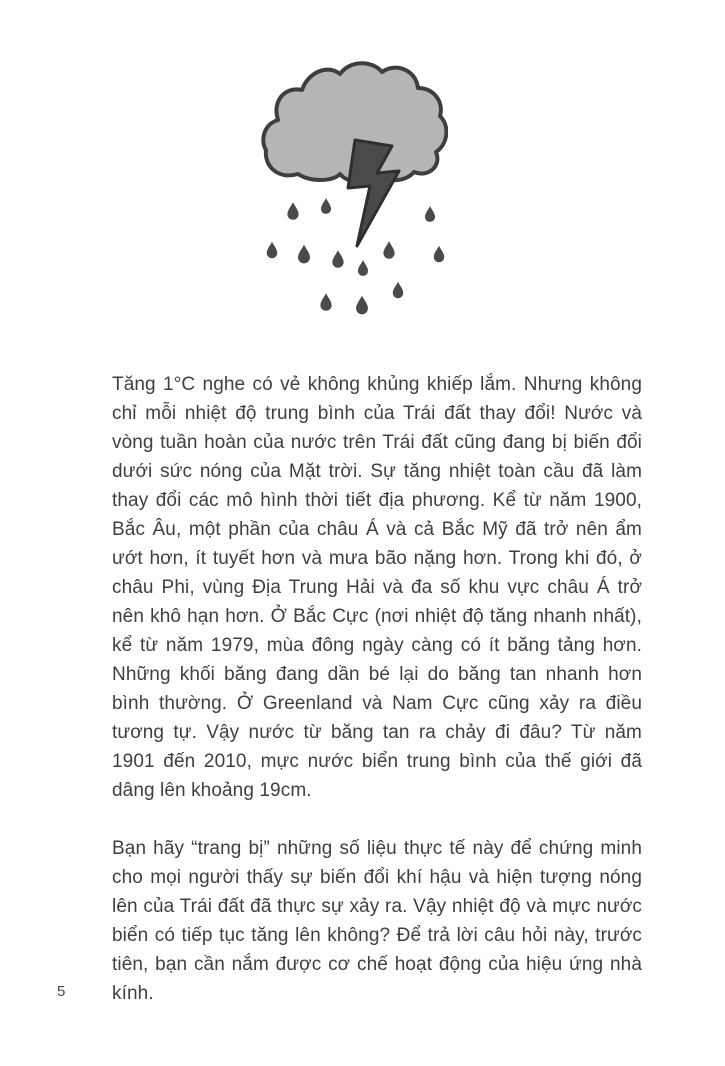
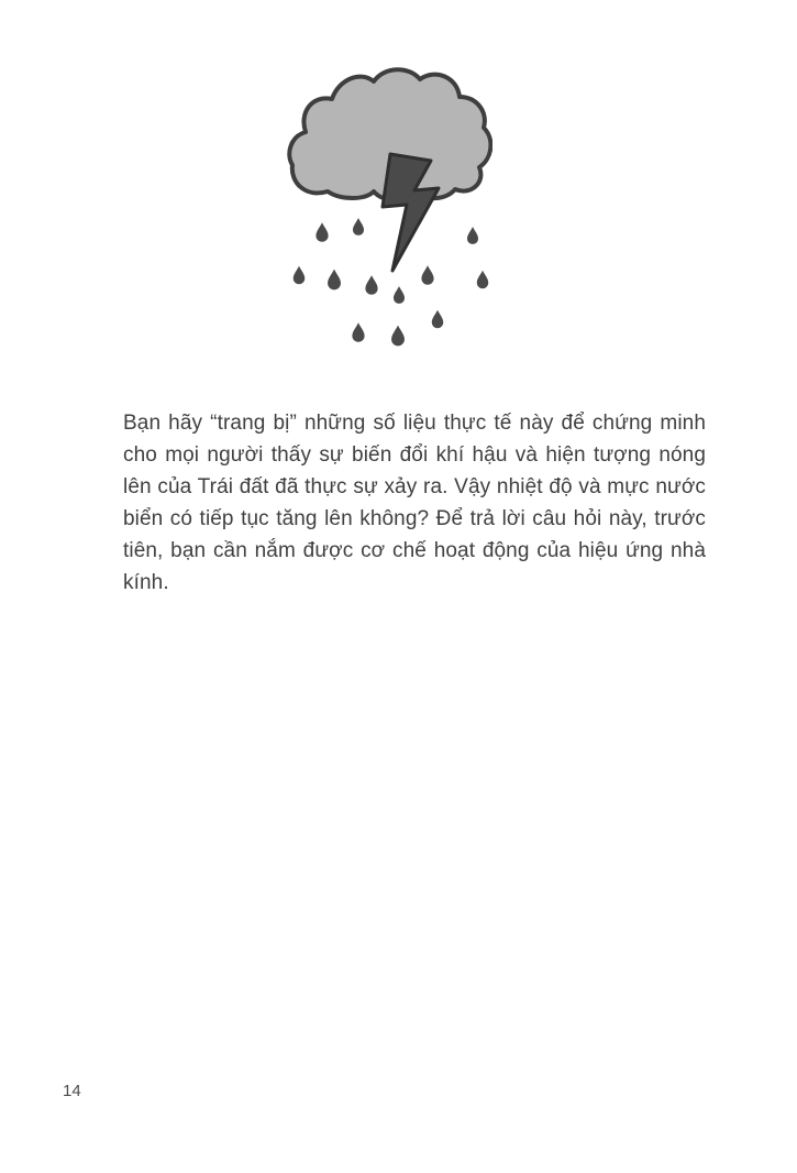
- Tăng 1°C nghe có vẻ không khủng khiếp lắm. Nhưng không chỉ mỗi nhiệt độ trung bình của Trái đất thay đổi! Nước và vòng tuần hoàn của nước trên Trái đất cũng đang bị biến đổi dưới sức nóng của Mặt trời. Sự tăng nhiệt toàn cầu đã làm thay đổi các mô hình thời tiết địa phương. Kể từ năm 1900, Bắc Âu, một phần của châu Á và cả Bắc Mỹ đã trở nên ẩm ướt hơn, ít tuyết hơn và mưa bão nặng hơn. Trong khi đó, ở châu Phi, vùng Địa Trung Hải và đa số khu vực châu Á trở nên khô hạn hơn. Ở Bắc Cực (nơi nhiệt độ tăng nhanh nhất), kể từ năm 1979, mùa đông ngày càng có ít băng tảng hơn. Những khối băng đang dần bé lại do băng tan nhanh hơn bình thường. Ở Greenland và Nam Cực cũng xảy ra điều tương tự. Vậy nước từ băng tan ra chảy đi đâu? Từ năm 1901 đến 2010, mực nước biển trung bình của thế giới đã dâng lên khoảng 19cm.
  Bạn hãy “trang bị” những số liệu thực tế này để chứng minh cho mọi người thấy sự biến đổi khí hậu và hiện tượng nóng lên của Trái đất đã thực sự xảy ra. Vậy nhiệt độ và mực nước biển có tiếp tục tăng lên không? Để trả lời câu hỏi này, trước tiên, bạn cần nắm được cơ chế hoạt động của hiệu ứng nhà kính.
- 5
+ 14
